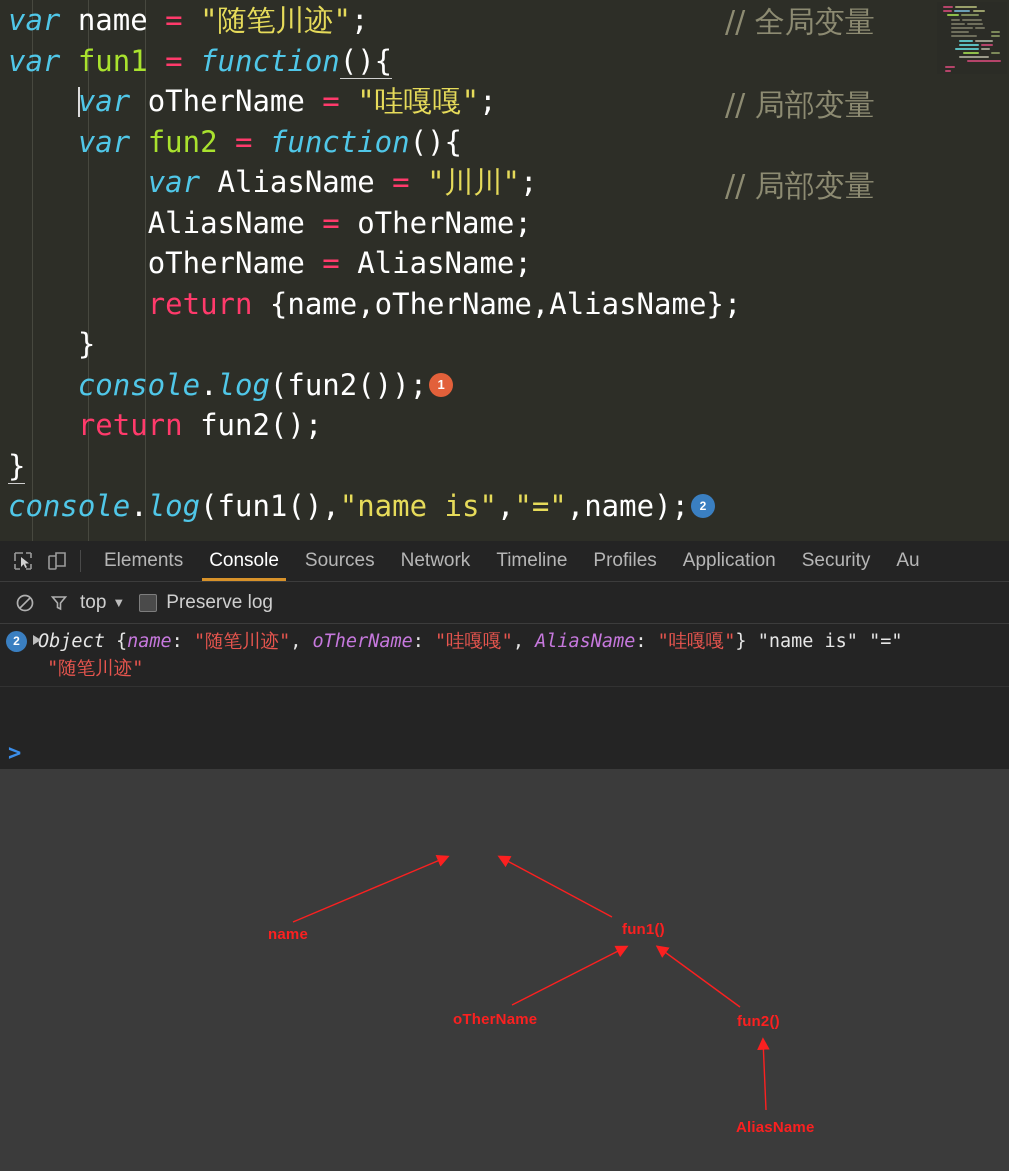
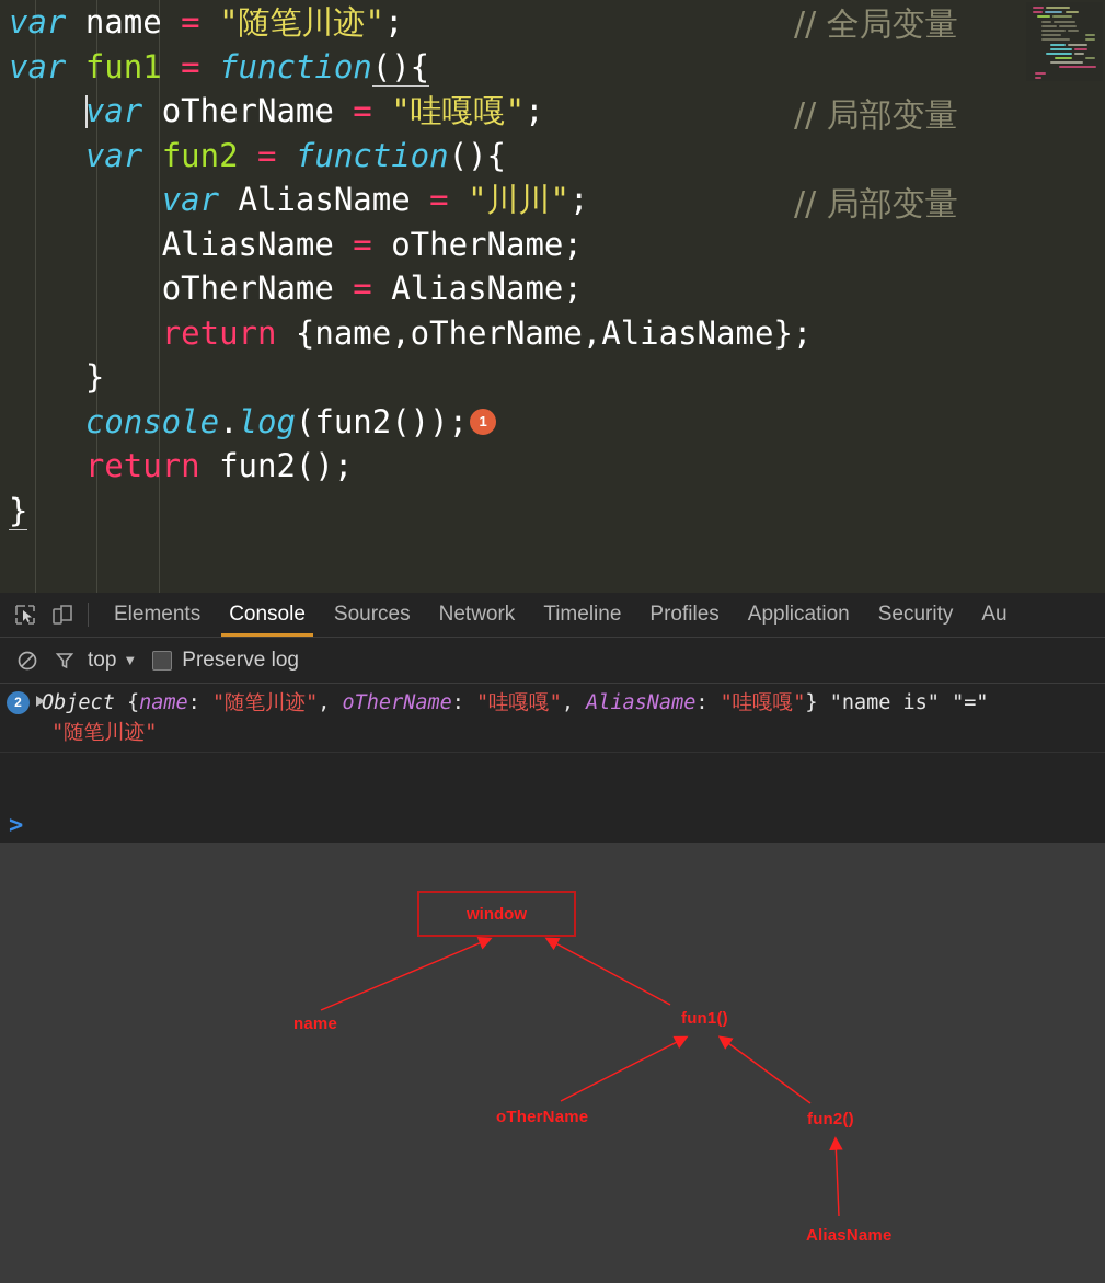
  var name = "随笔川迹";
  var fun1 = function(){
  var oTherName = "哇嘎嘎";
  var fun2 = function(){
  var AliasName = "川川";
  AliasName = oTherName;
  oTherName = AliasName;
  return {name,oTherName,AliasName};
  }
  console.log(fun2()); 1
  return fun2();
  }
- console.log(fun1(),"name is","=",name); 2
  // 全局变量
  // 局部变量
  // 局部变量
  Elements
  Console
  Sources
  Network
  Timeline
  Profiles
  Application
  Security
  Au
  top
  ▼
  Preserve log
  2
  Object {name: "随笔川迹", oTherName: "哇嘎嘎", AliasName: "哇嘎嘎"} "name is" "="
  "随笔川迹"
  >
+ window
  name
  fun1()
  oTherName
  fun2()
  AliasName
